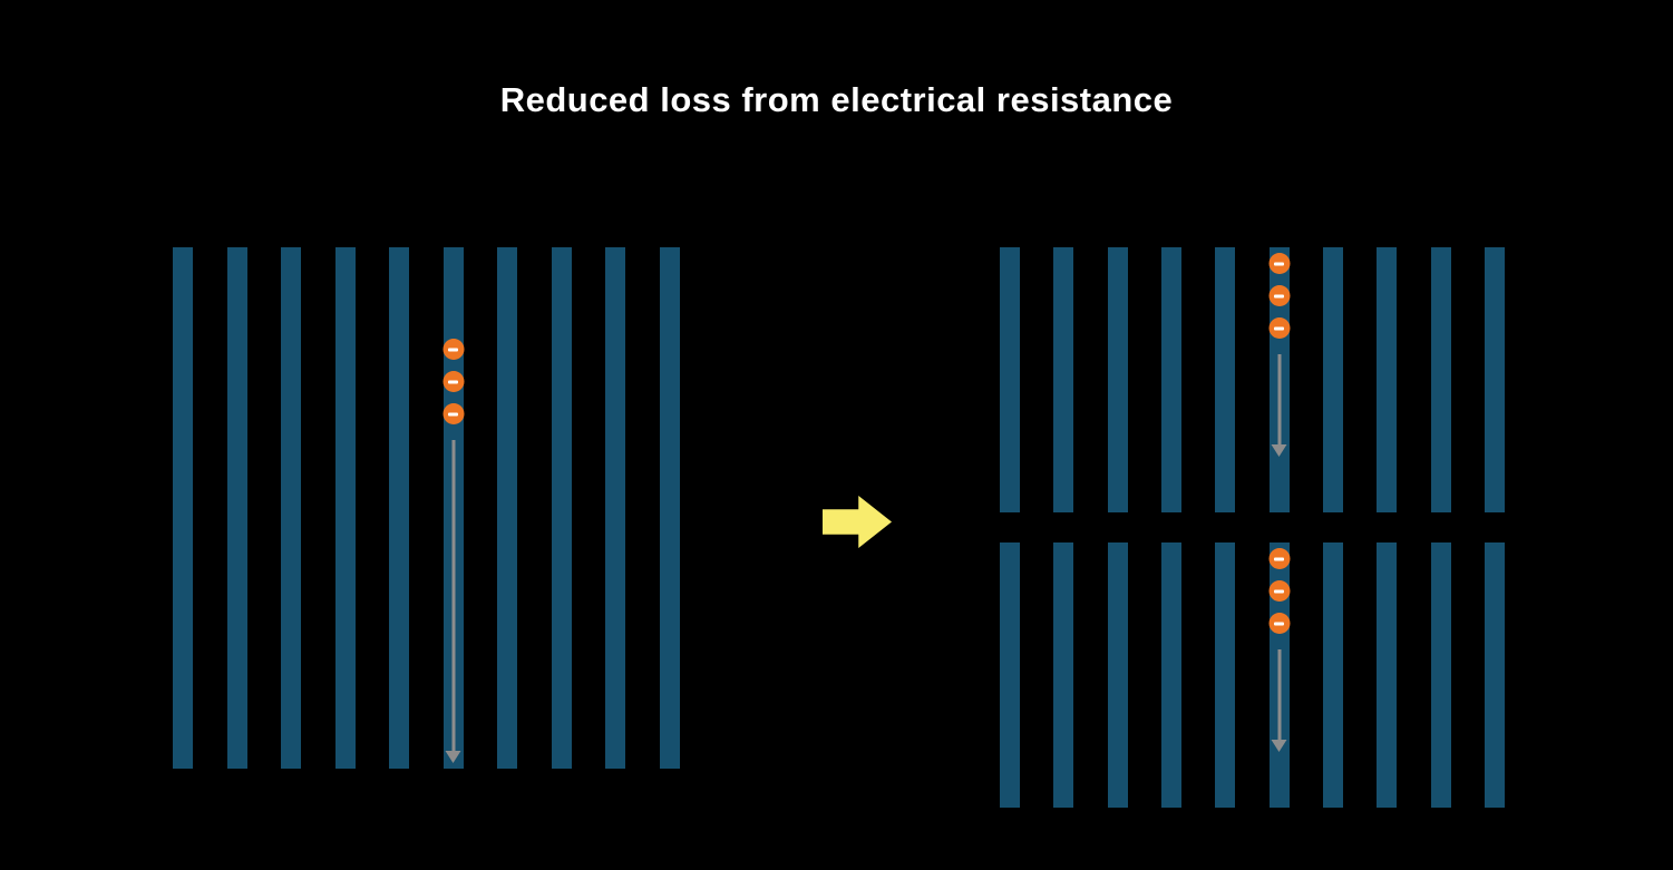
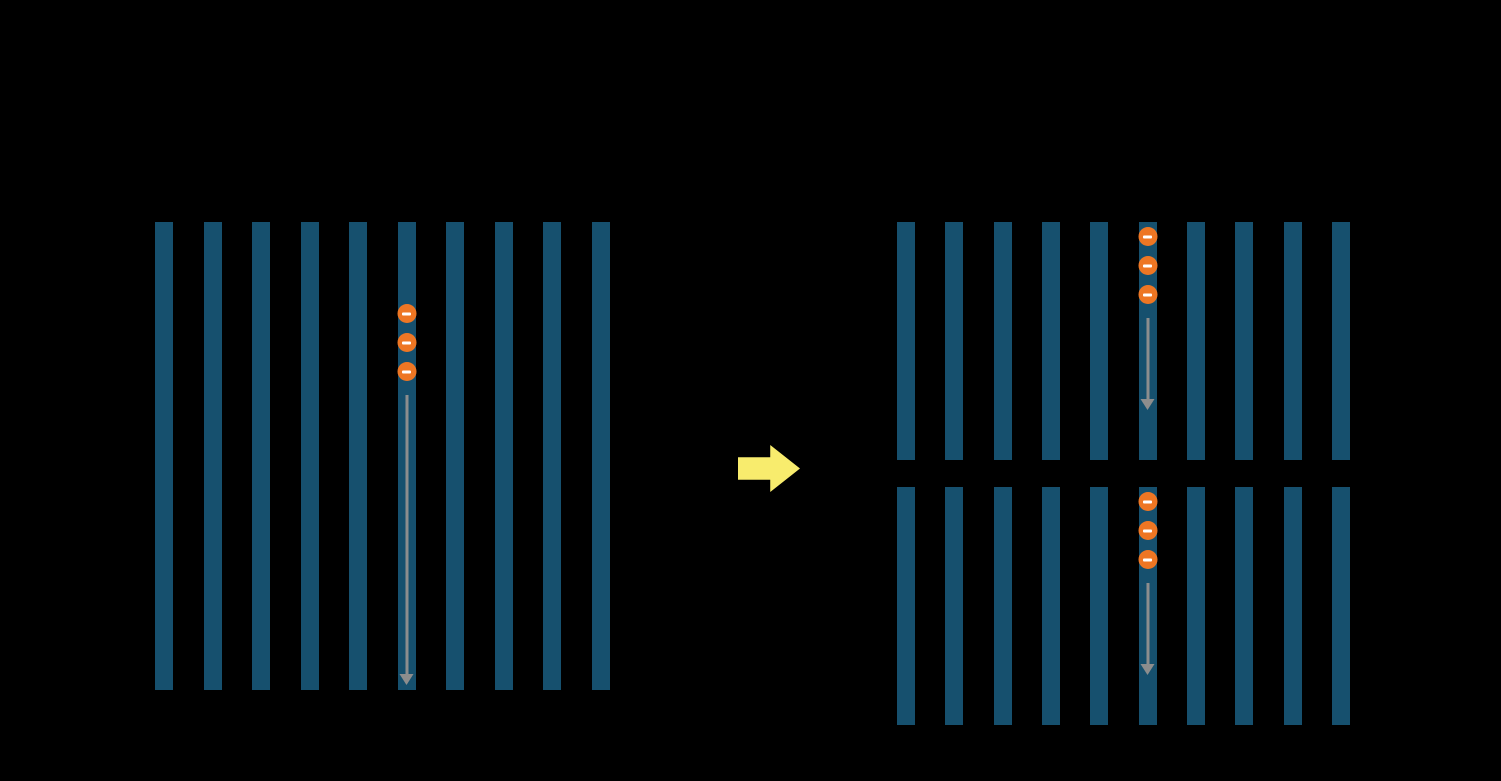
- Reduced loss from electrical resistance
